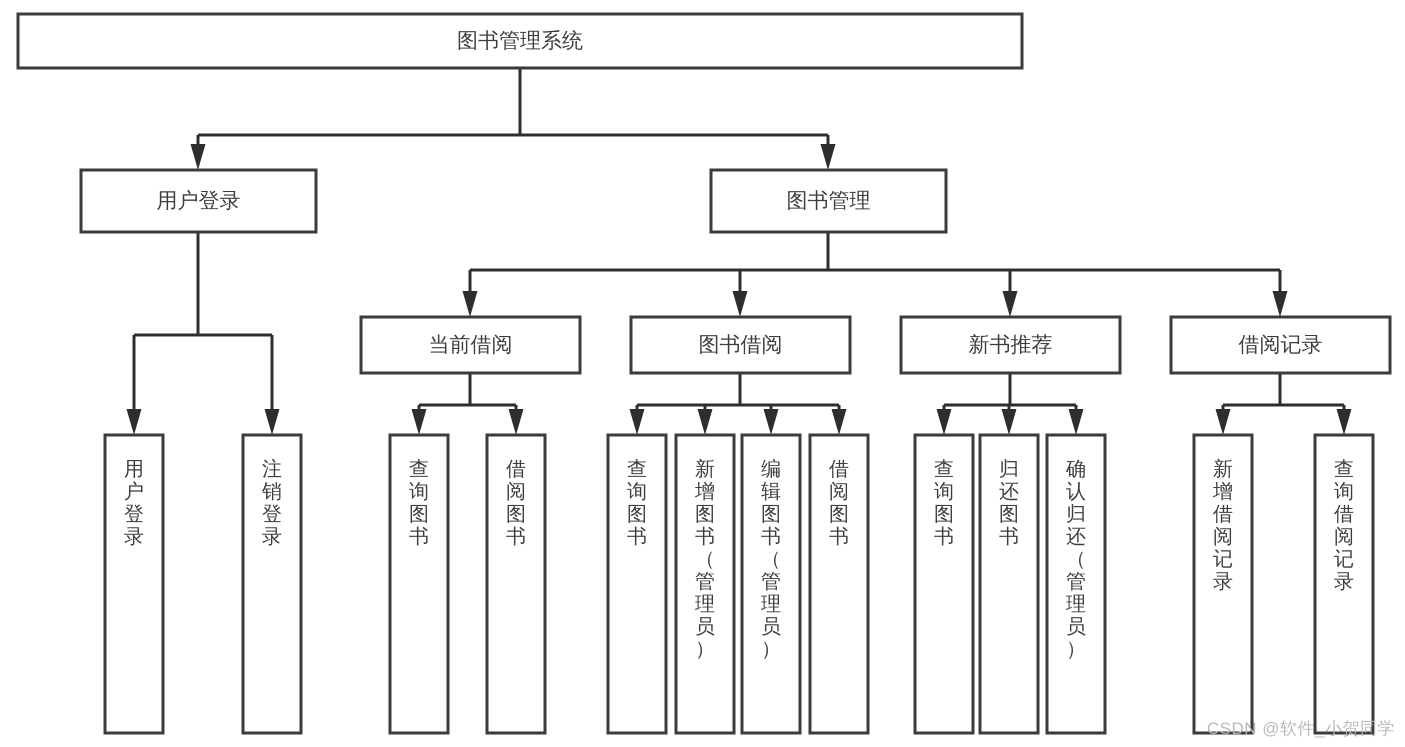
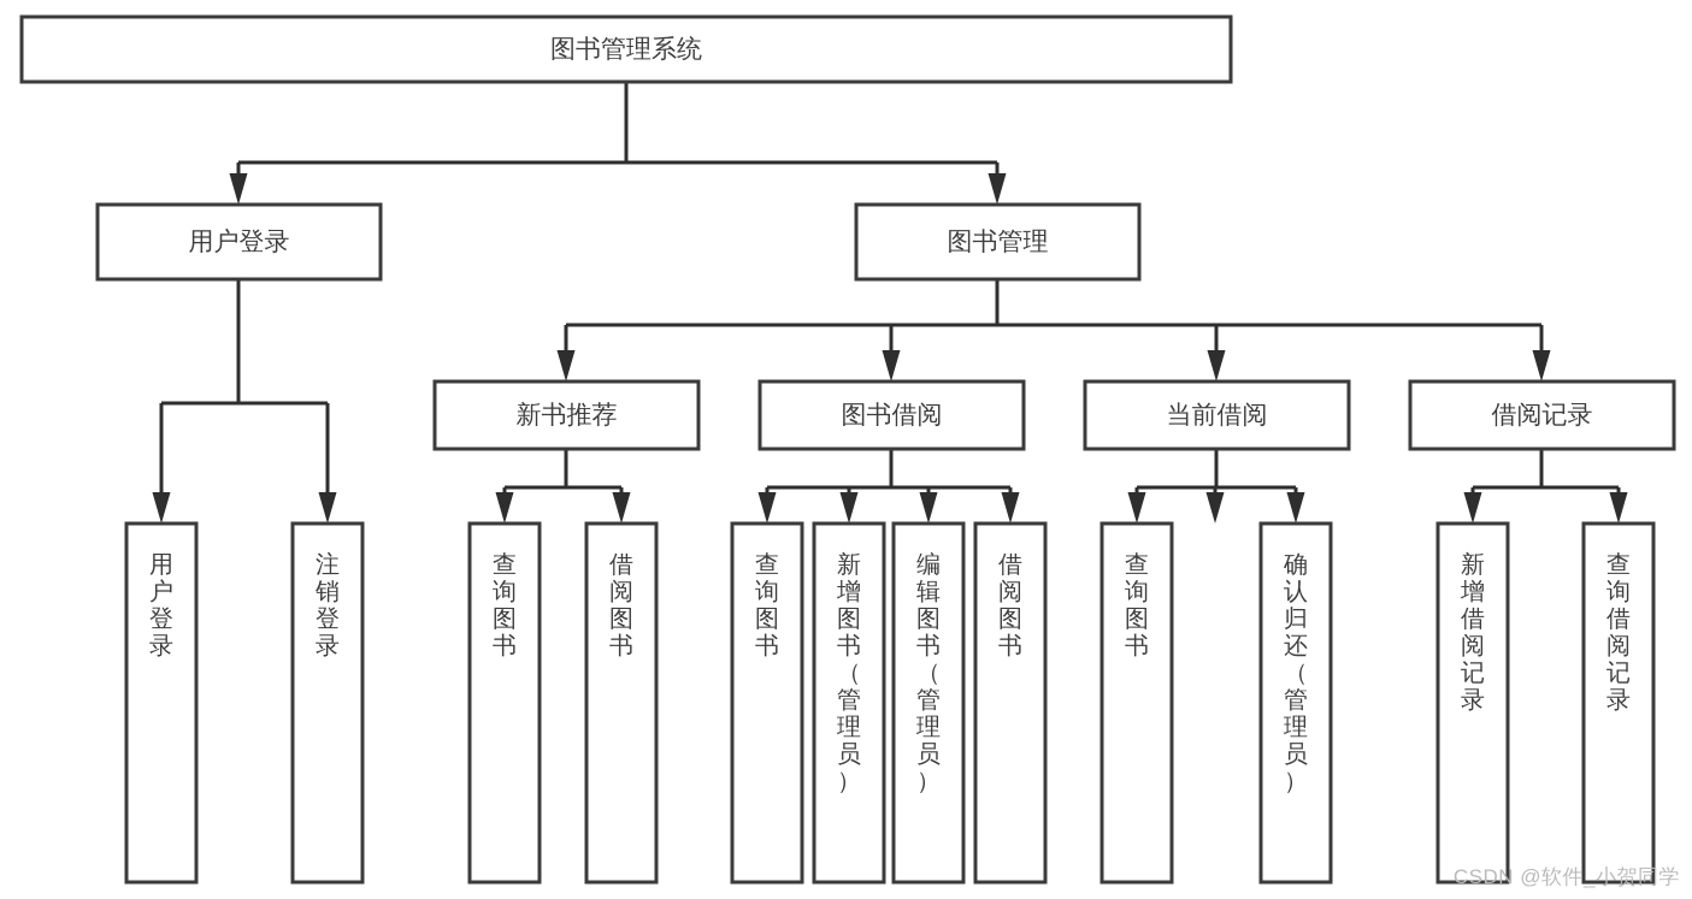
  图书管理系统
  用户登录
  图书管理
- 当前借阅
+ 新书推荐
  图书借阅
- 新书推荐
+ 当前借阅
  借阅记录
  用户登录
  注销登录
  查询图书
  借阅图书
  查询图书
  新增图书（管理员）
  编辑图书（管理员）
  借阅图书
  查询图书
- 归还图书
  确认归还（管理员）
  新增借阅记录
  查询借阅记录
  CSDN @软件_小贺同学
